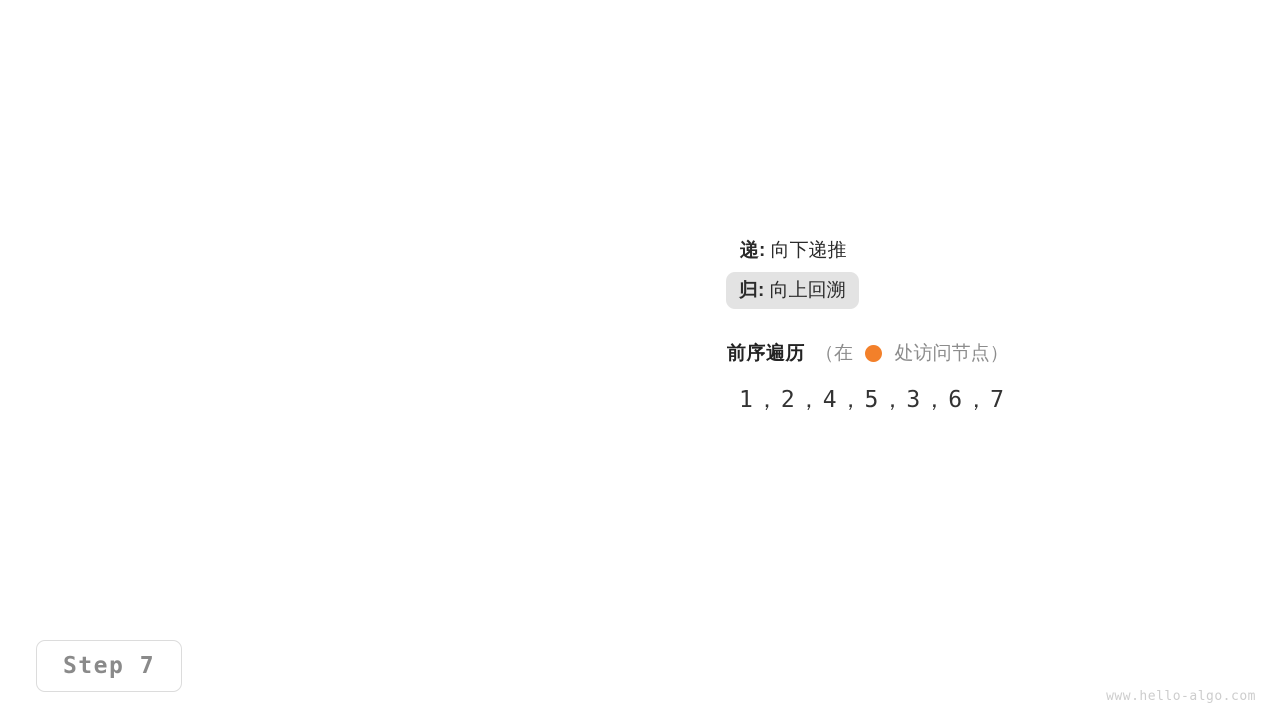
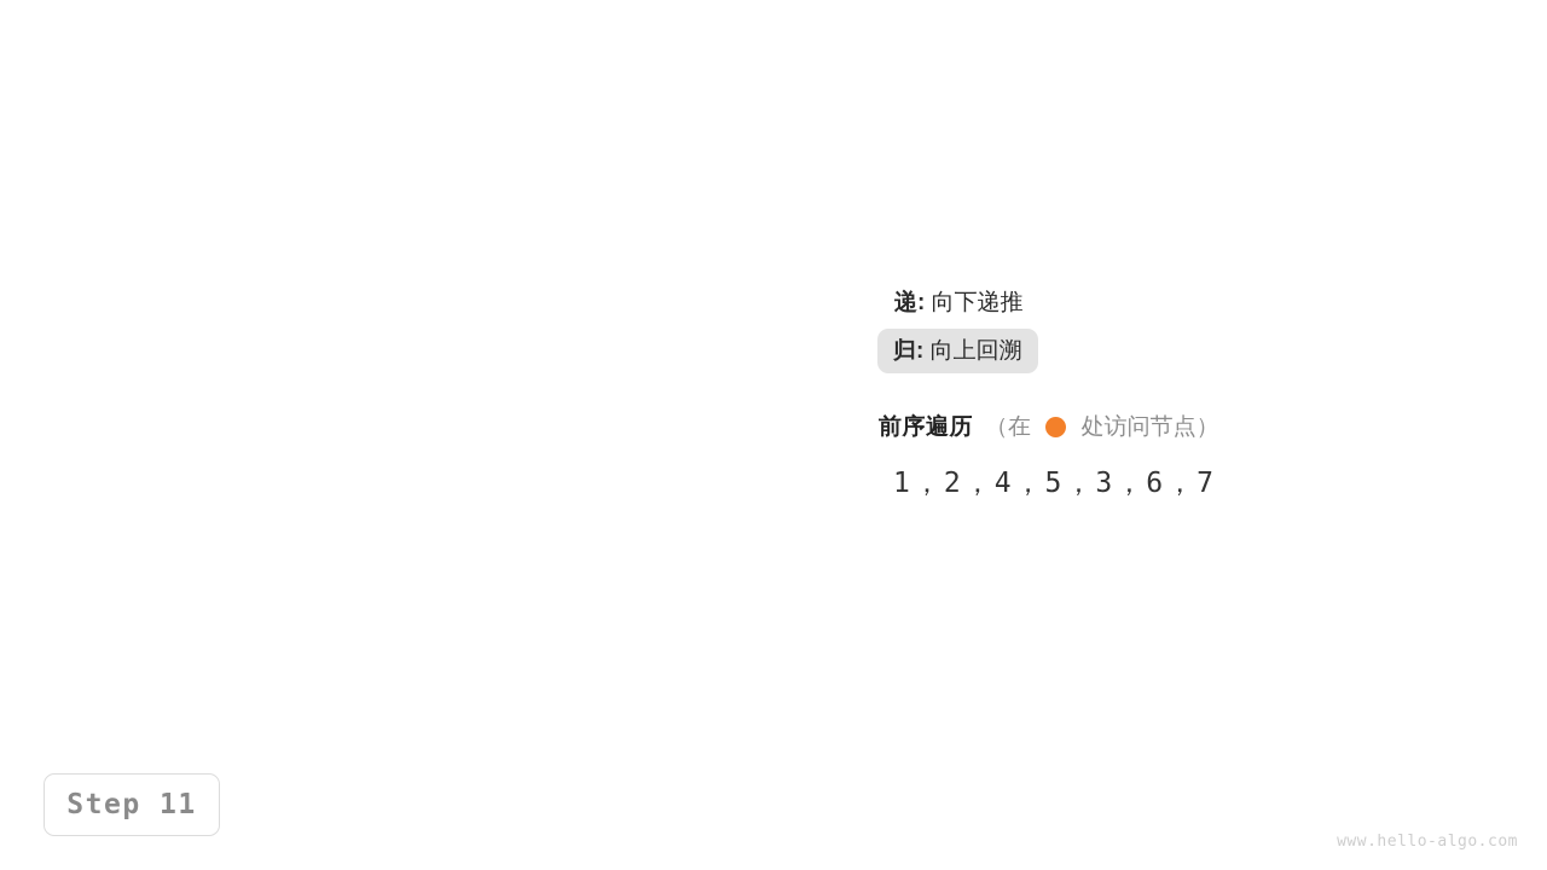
  递: 向下递推
  归: 向上回溯
  前序遍历
  （在 处访问节点）
  1，2，4，5，3，6，7
- Step 7
+ Step 11
  www.hello-algo.com
